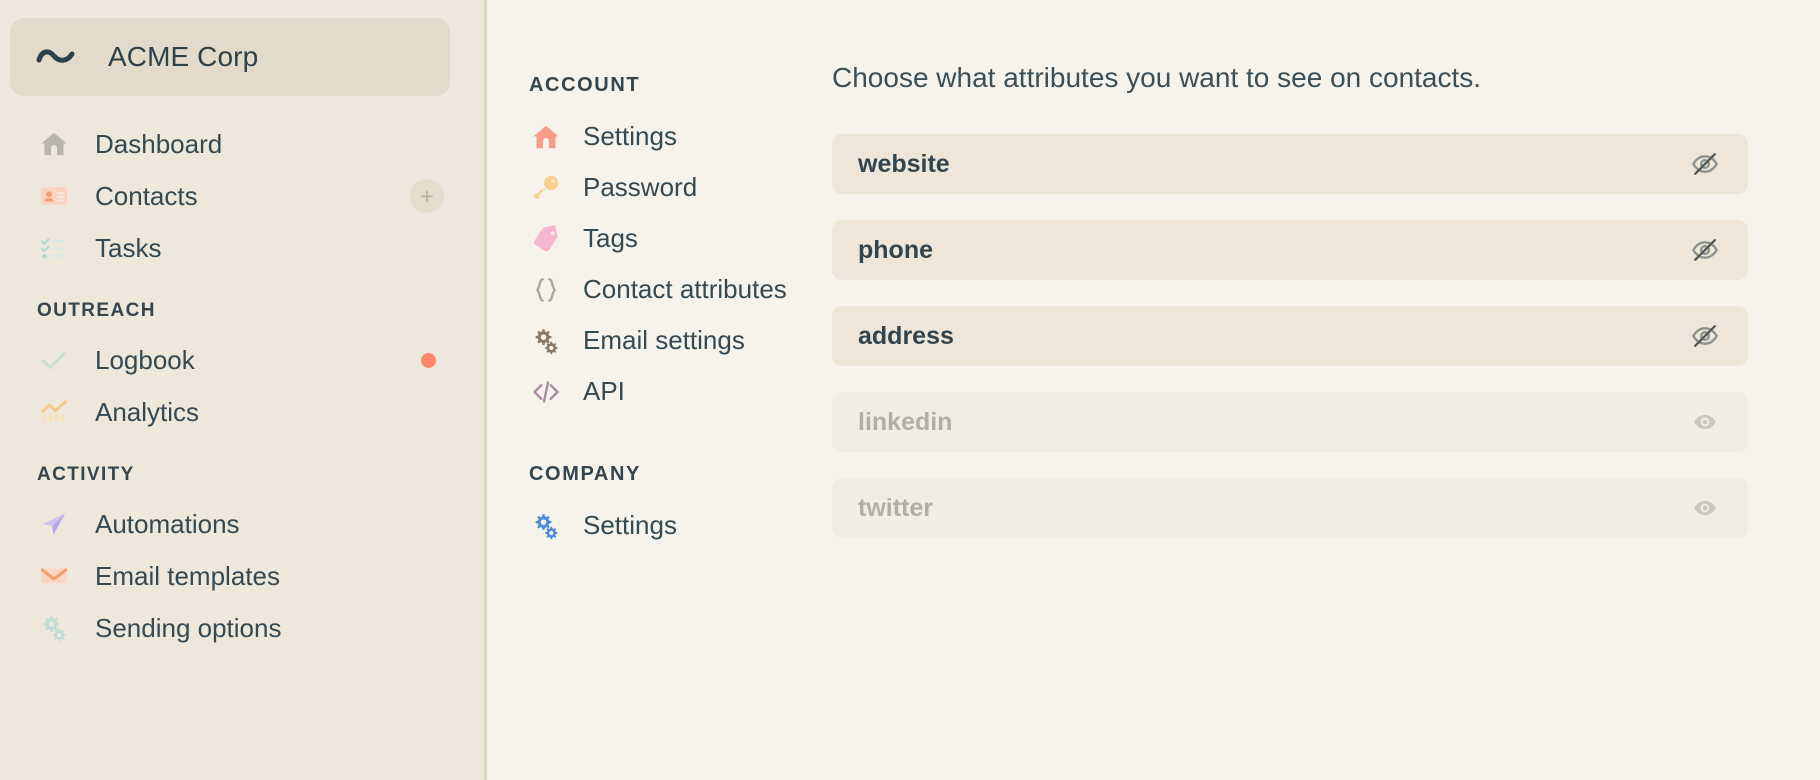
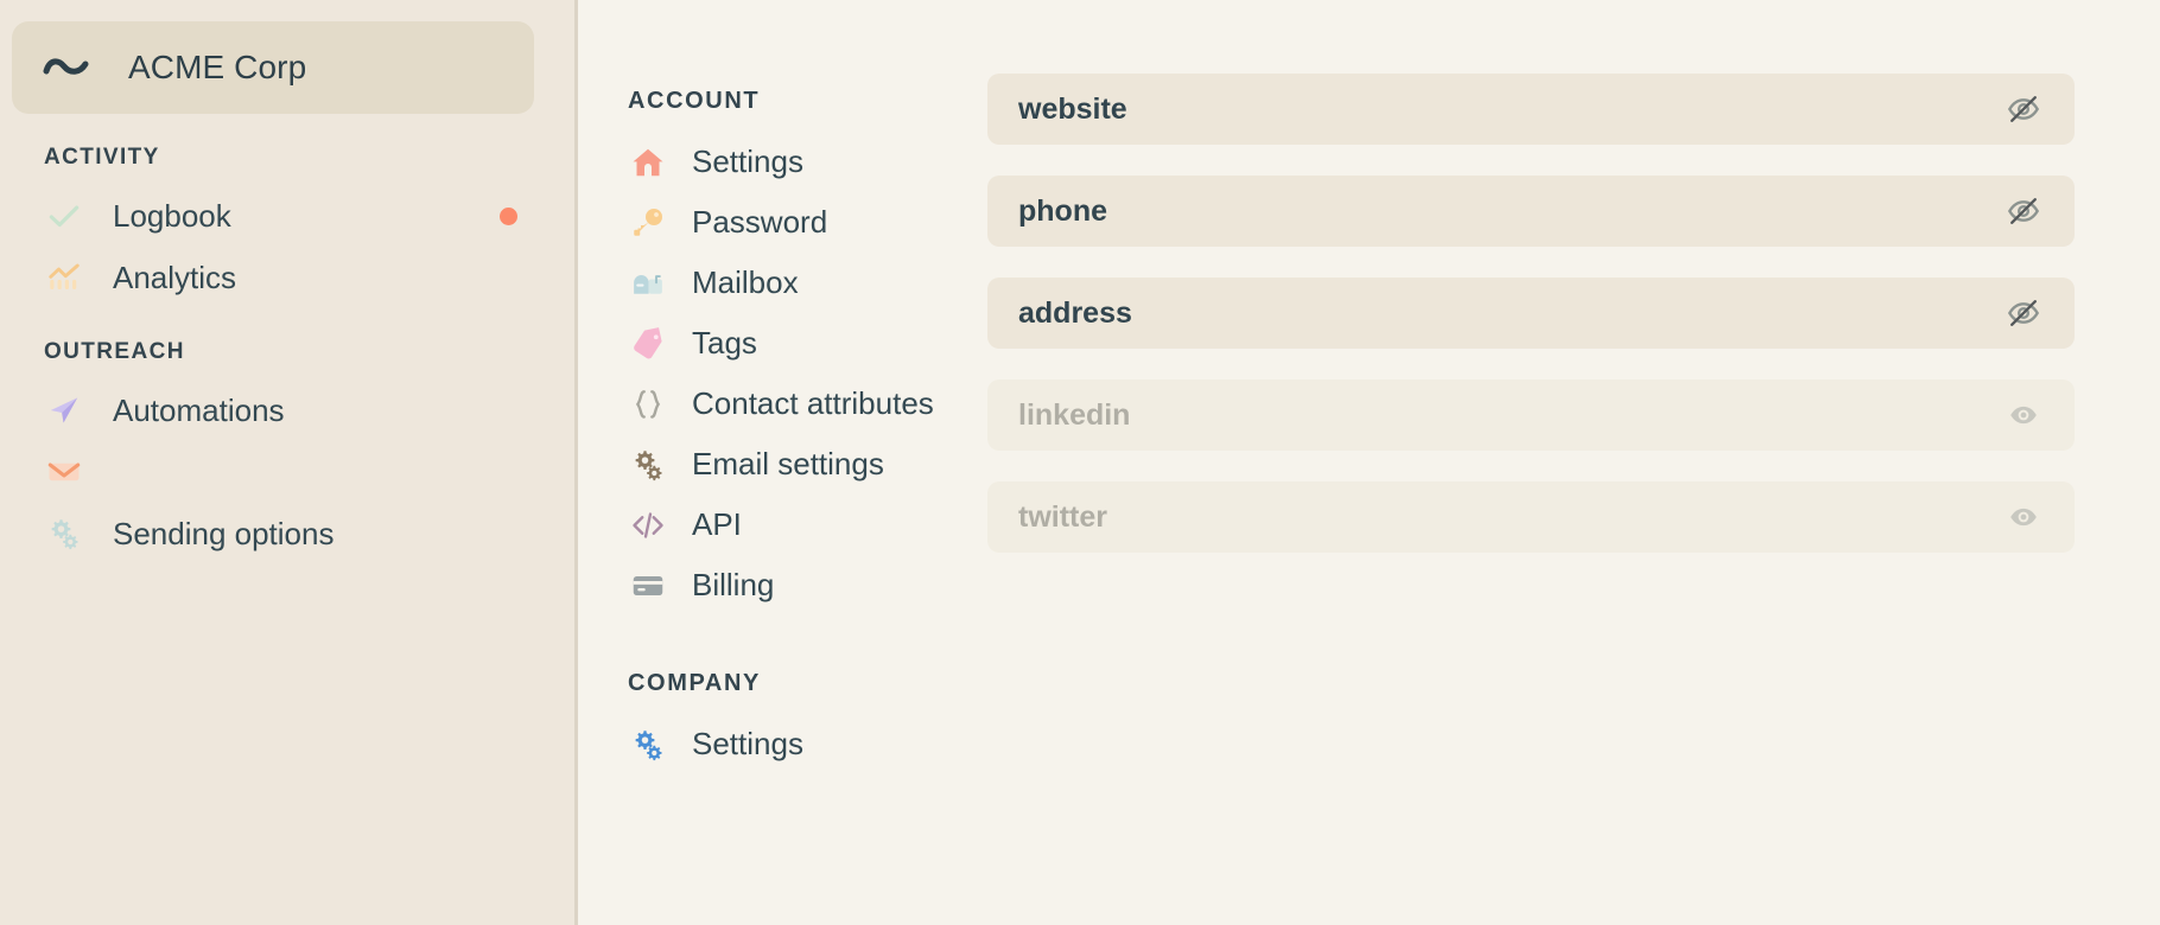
  ACME Corp
- Dashboard
- Contacts
- +
- Tasks
- OUTREACH
+ ACTIVITY
  Logbook
  Analytics
- ACTIVITY
+ OUTREACH
  Automations
- Email templates
  Sending options
  ACCOUNT
  Settings
  Password
+ Mailbox
  Tags
  Contact attributes
  Email settings
  API
+ Billing
  COMPANY
  Settings
- Choose what attributes you want to see on contacts.
  website
  phone
  address
  linkedin
  twitter
